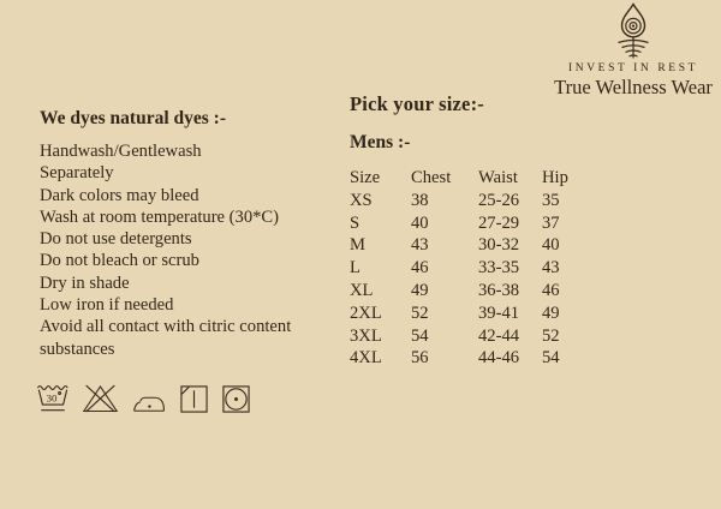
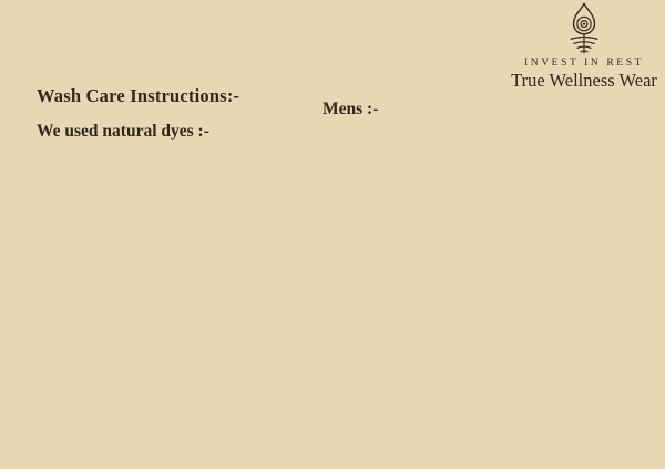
  INVEST IN REST
  True Wellness Wear
+ Wash Care Instructions:-
- We dyes natural dyes :-
+ We used natural dyes :-
- Handwash/Gentlewash
- Separately
- Dark colors may bleed
- Wash at room temperature (30*C)
- Do not use detergents
- Do not bleach or scrub
- Dry in shade
- Low iron if needed
- Avoid all contact with citric content
- substances
- 30
- Pick your size:-
  Mens :-
- Size	Chest	Waist	Hip
- XS	38	25-26	35
- S	40	27-29	37
- M	43	30-32	40
- L	46	33-35	43
- XL	49	36-38	46
- 2XL	52	39-41	49
- 3XL	54	42-44	52
- 4XL	56	44-46	54
